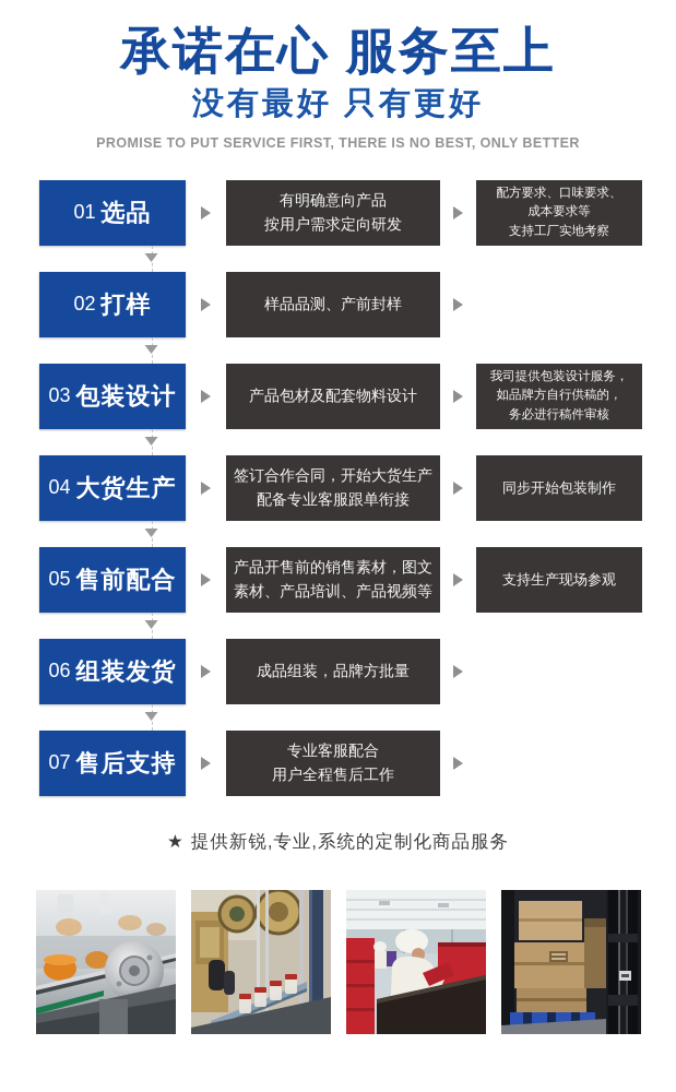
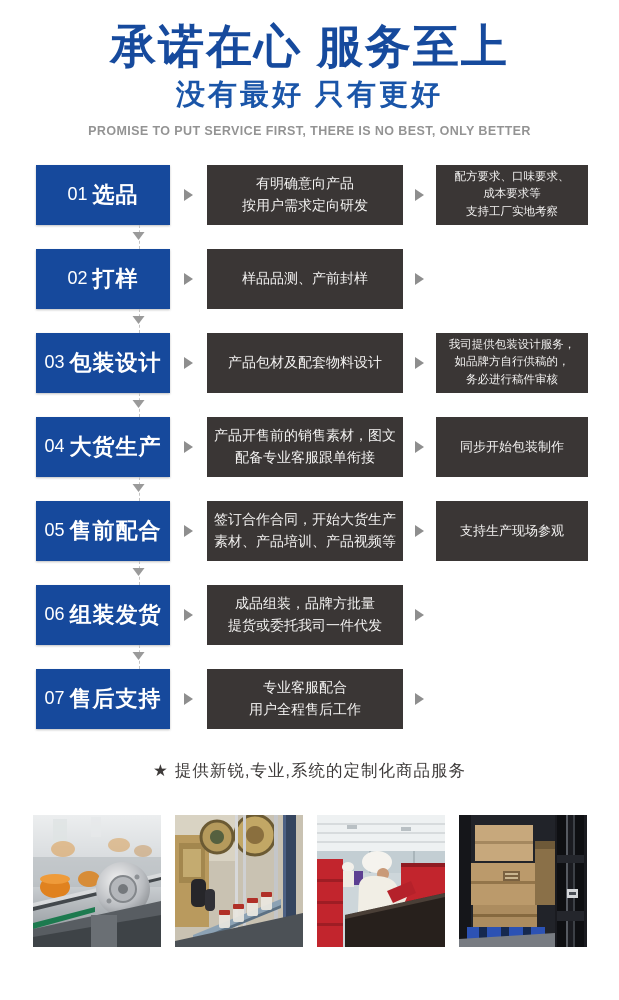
  承诺在心 服务至上
  没有最好 只有更好
  PROMISE TO PUT SERVICE FIRST, THERE IS NO BEST, ONLY BETTER
  01
  选品
  有明确意向产品
  按用户需求定向研发
  配方要求、口味要求、
  成本要求等
  支持工厂实地考察
  02
  打样
  样品品测、产前封样
  03
  包装设计
  产品包材及配套物料设计
  我司提供包装设计服务，
  如品牌方自行供稿的，
  务必进行稿件审核
  04
  大货生产
- 签订合作合同，开始大货生产
+ 产品开售前的销售素材，图文
  配备专业客服跟单衔接
  同步开始包装制作
  05
  售前配合
- 产品开售前的销售素材，图文
+ 签订合作合同，开始大货生产
  素材、产品培训、产品视频等
  支持生产现场参观
  06
  组装发货
  成品组装，品牌方批量
+ 提货或委托我司一件代发
  07
  售后支持
  专业客服配合
  用户全程售后工作
  ★ 提供新锐,专业,系统的定制化商品服务
